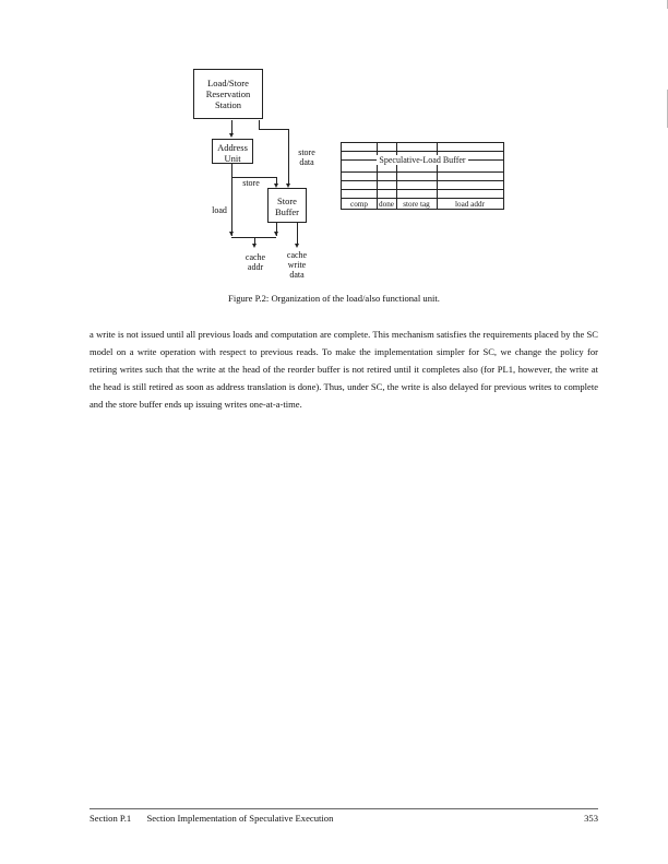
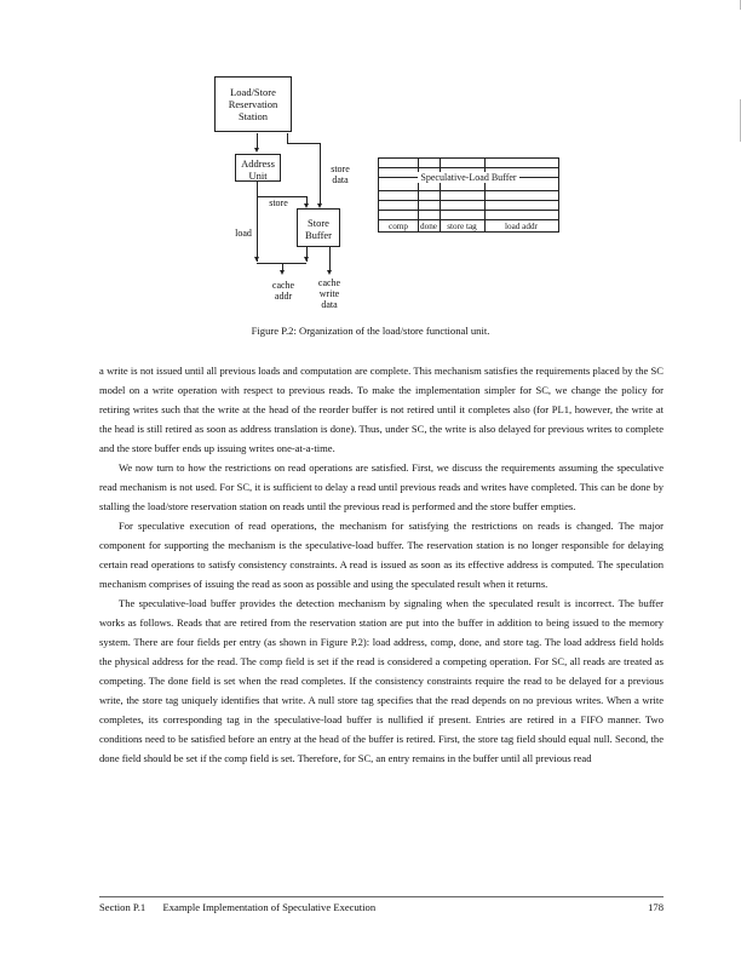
  Load/Store
  Reservation
  Station
  store
  data
  Address
  Unit
  store
  load
  Store
  Buffer
  cache
  addr
  cache
  write
  data
  Speculative-Load Buffer
  comp
  done
  store tag
  load addr
- Figure P.2: Organization of the load/also functional unit.
+ Figure P.2: Organization of the load/store functional unit.
  a write is not issued until all previous loads and computation are complete. This mechanism satisfies the requirements placed by the SC model on a write operation with respect to previous reads. To make the implementation simpler for SC, we change the policy for retiring writes such that the write at the head of the reorder buffer is not retired until it completes also (for PL1, however, the write at the head is still retired as soon as address translation is done). Thus, under SC, the write is also delayed for previous writes to complete and the store buffer ends up issuing writes one-at-a-time.
+ We now turn to how the restrictions on read operations are satisfied. First, we discuss the requirements assuming the speculative read mechanism is not used. For SC, it is sufficient to delay a read until previous reads and writes have completed. This can be done by stalling the load/store reservation station on reads until the previous read is performed and the store buffer empties.
+ For speculative execution of read operations, the mechanism for satisfying the restrictions on reads is changed. The major component for supporting the mechanism is the speculative-load buffer. The reservation station is no longer responsible for delaying certain read operations to satisfy consistency constraints. A read is issued as soon as its effective address is computed. The speculation mechanism comprises of issuing the read as soon as possible and using the speculated result when it returns.
+ The speculative-load buffer provides the detection mechanism by signaling when the speculated result is incorrect. The buffer works as follows. Reads that are retired from the reservation station are put into the buffer in addition to being issued to the memory system. There are four fields per entry (as shown in Figure P.2): load address, comp, done, and store tag. The load address field holds the physical address for the read. The comp field is set if the read is considered a competing operation. For SC, all reads are treated as competing. The done field is set when the read completes. If the consistency constraints require the read to be delayed for a previous write, the store tag uniquely identifies that write. A null store tag specifies that the read depends on no previous writes. When a write completes, its corresponding tag in the speculative-load buffer is nullified if present. Entries are retired in a FIFO manner. Two conditions need to be satisfied before an entry at the head of the buffer is retired. First, the store tag field should equal null. Second, the done field should be set if the comp field is set. Therefore, for SC, an entry remains in the buffer until all previous read
- Section P.1 Section Implementation of Speculative Execution
+ Section P.1 Example Implementation of Speculative Execution
- 353
+ 178
